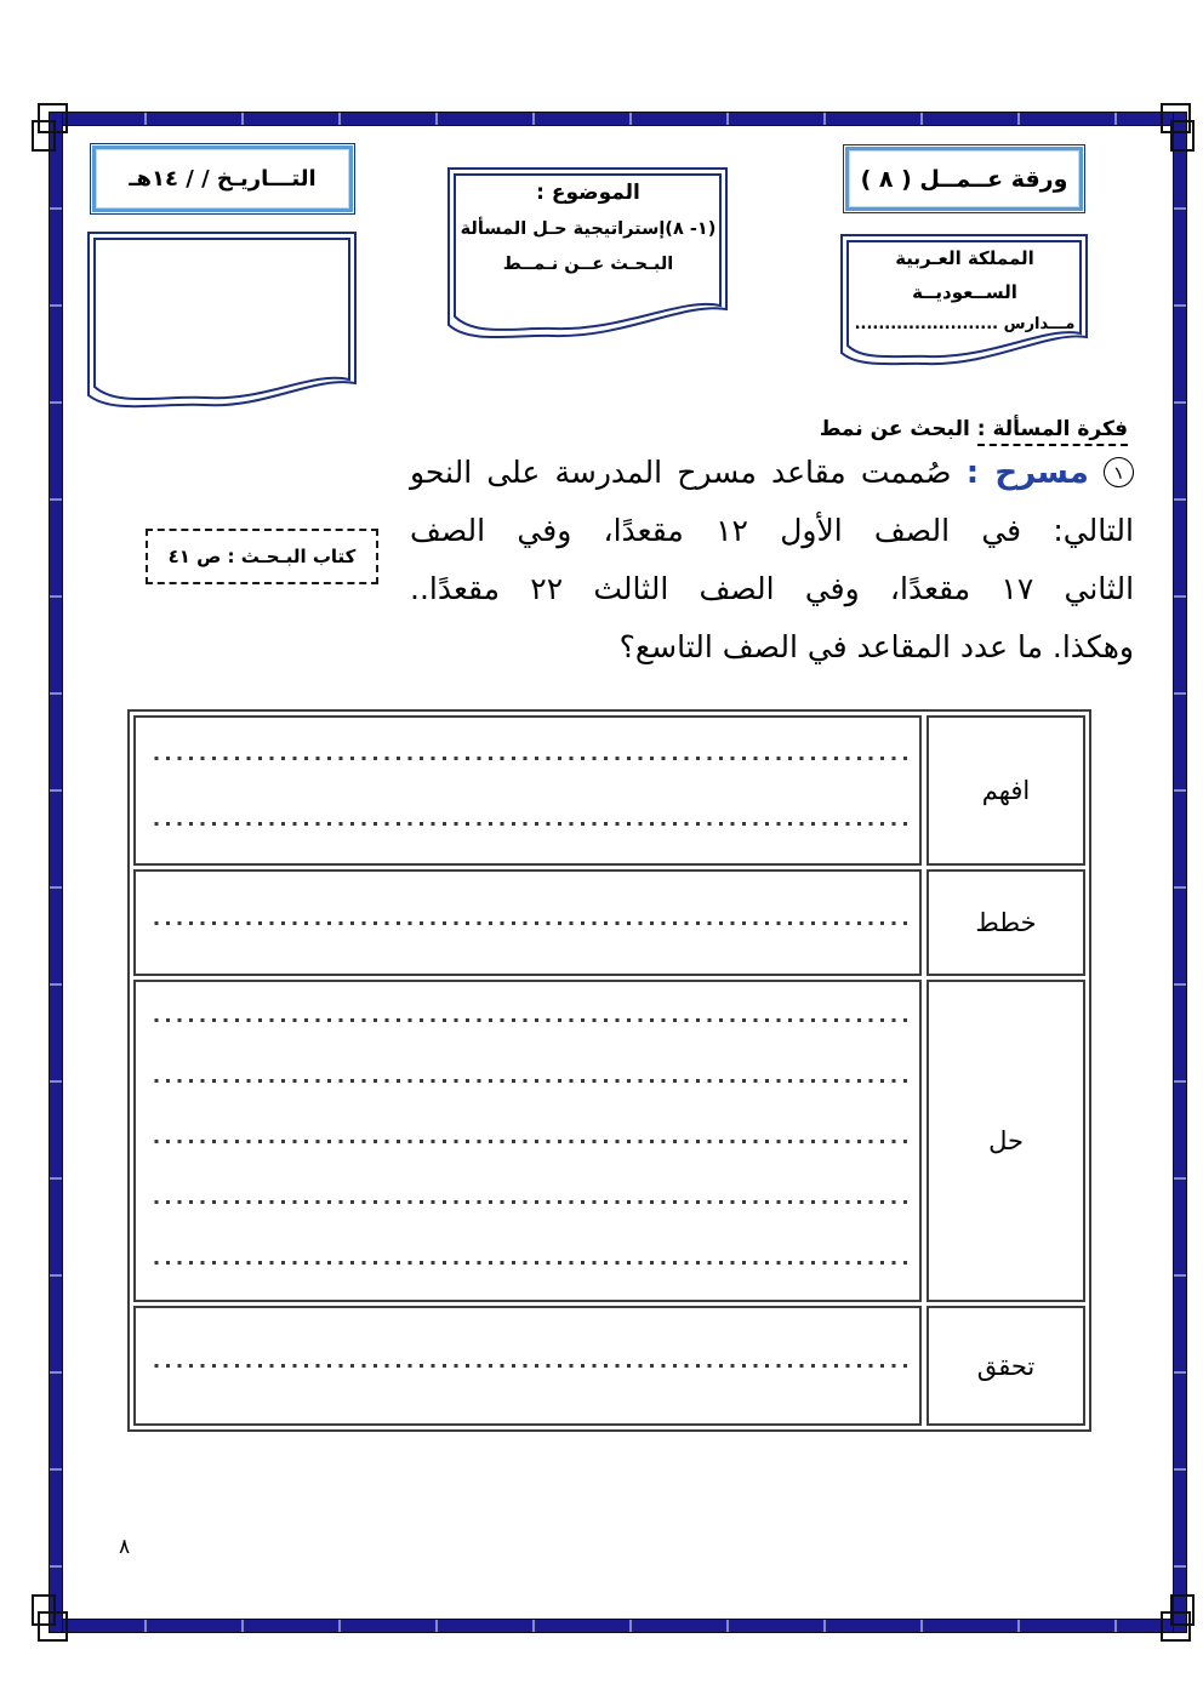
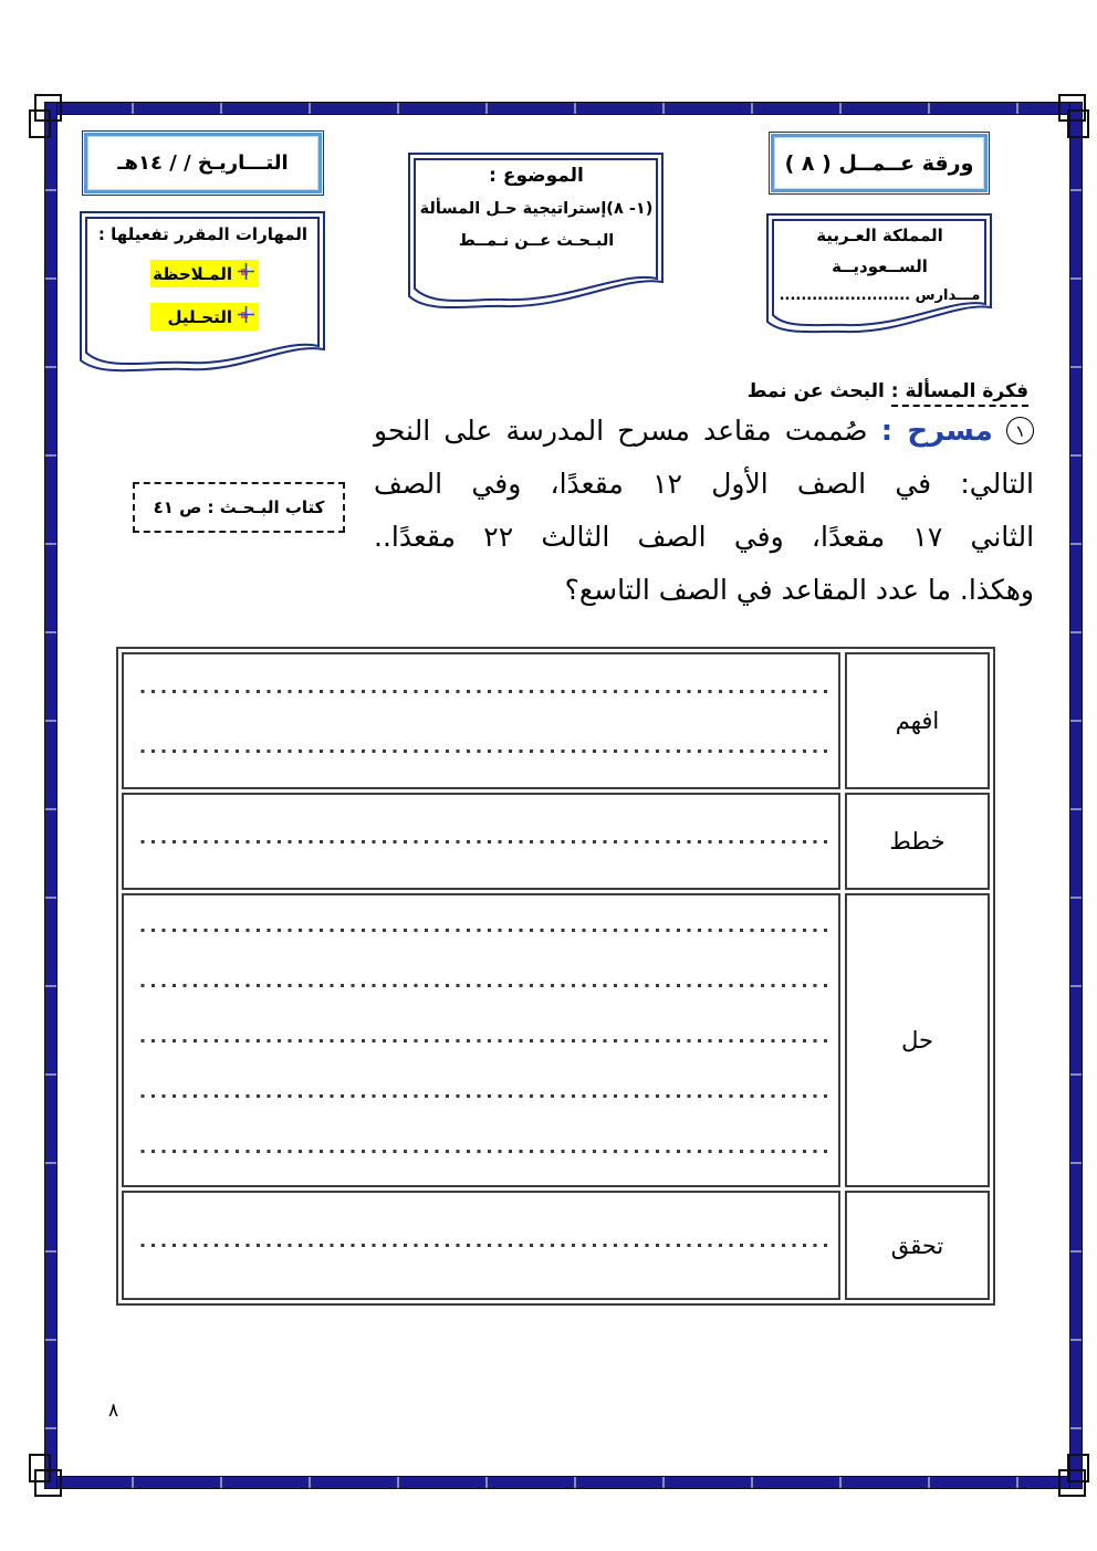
  ورقة عــمــل ( ٨ )
  المملكة العـربية
  الســعوديــة
  مـــدارس ........................
  التـــاريـخ / / ١٤هـ
+ المهارات المقرر تفعيلها :
+ المـلاحظة
+ التحـليل
  الموضوع :
  (١- ٨)إستراتيجية حـل المسألة
  البـحـث عــن نـمــط
  فكرة المسألة : البحث عن نمط
  التالي: في الصف الأول ١٢ مقعدًا، وفي الصف
  الثاني ١٧ مقعدًا، وفي الصف الثالث ٢٢ مقعدًا..
  وهكذا. ما عدد المقاعد في الصف التاسع؟
  كتاب البـحـث : ص ٤١
  افهم
  خطط
  حل
  تحقق
  ٨
